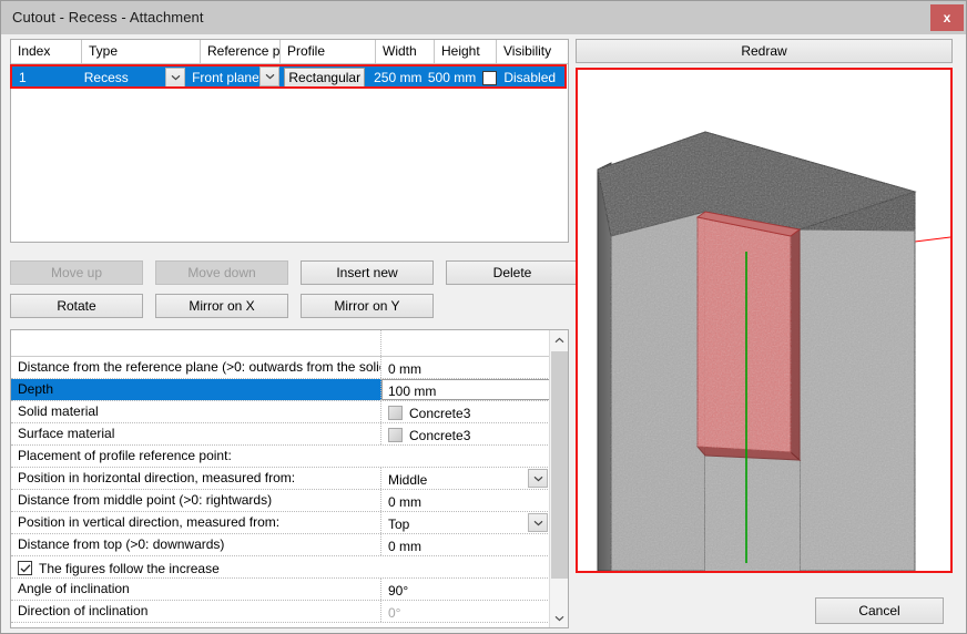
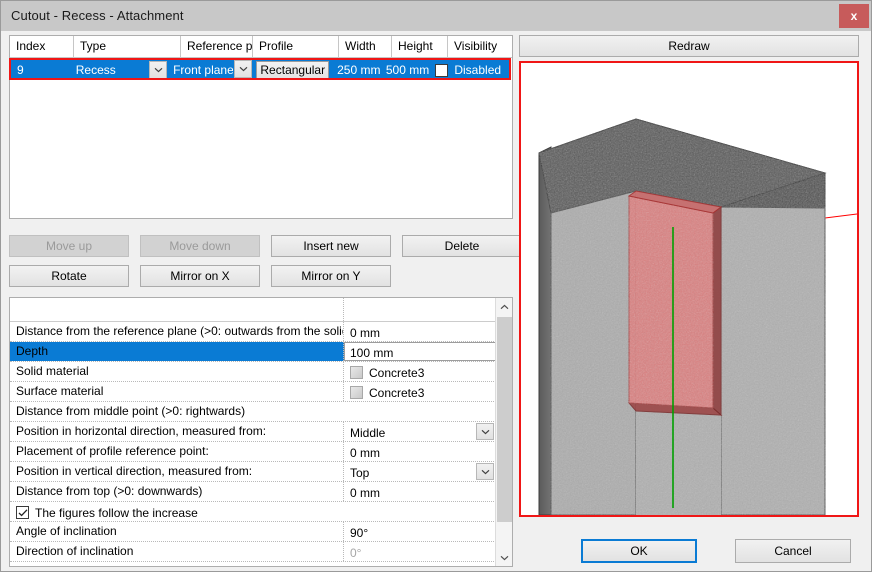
  Cutout - Recess - Attachment
  x
  Index
  Type
  Reference p
  Profile
  Width
  Height
  Visibility
- 1
+ 9
  Recess
  Front plane
  Rectangular
  250 mm
  500 mm
  Disabled
  Move up
  Move down
  Insert new
  Delete
  Rotate
  Mirror on X
  Mirror on Y
  Distance from the reference plane (>0: outwards from the soli
  0 mm
  Depth
  100 mm
  Solid material
  Concrete3
  Surface material
  Concrete3
- Placement of profile reference point:
+ Distance from middle point (>0: rightwards)
  Position in horizontal direction, measured from:
  Middle
- Distance from middle point (>0: rightwards)
+ Placement of profile reference point:
  0 mm
  Position in vertical direction, measured from:
  Top
  Distance from top (>0: downwards)
  0 mm
  The figures follow the increase
  Angle of inclination
  90°
  Direction of inclination
  0°
  Redraw
+ OK
  Cancel
